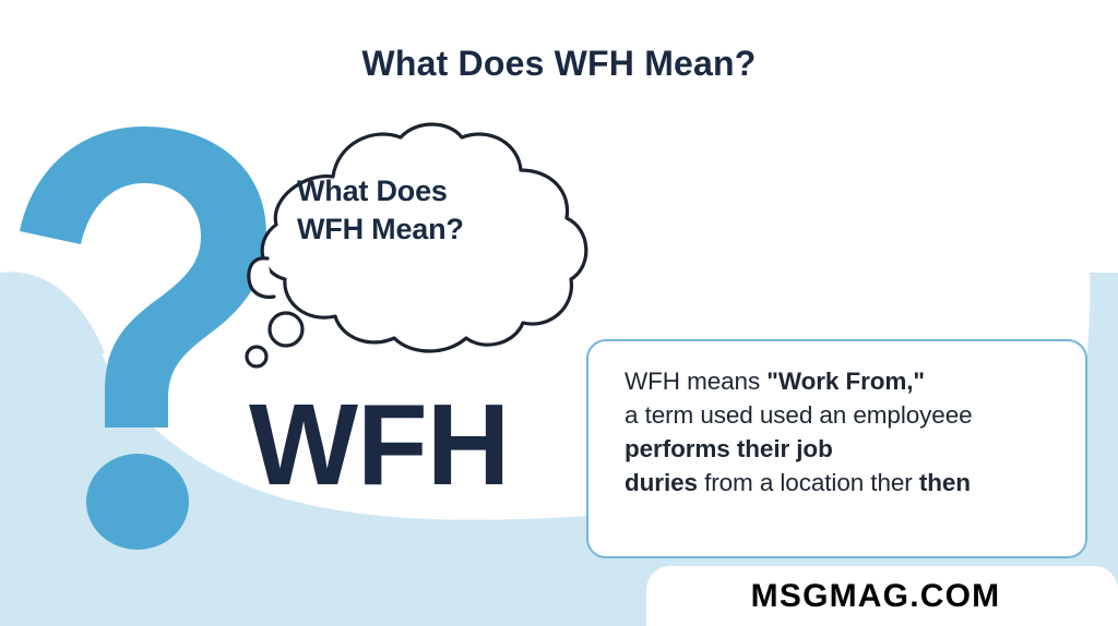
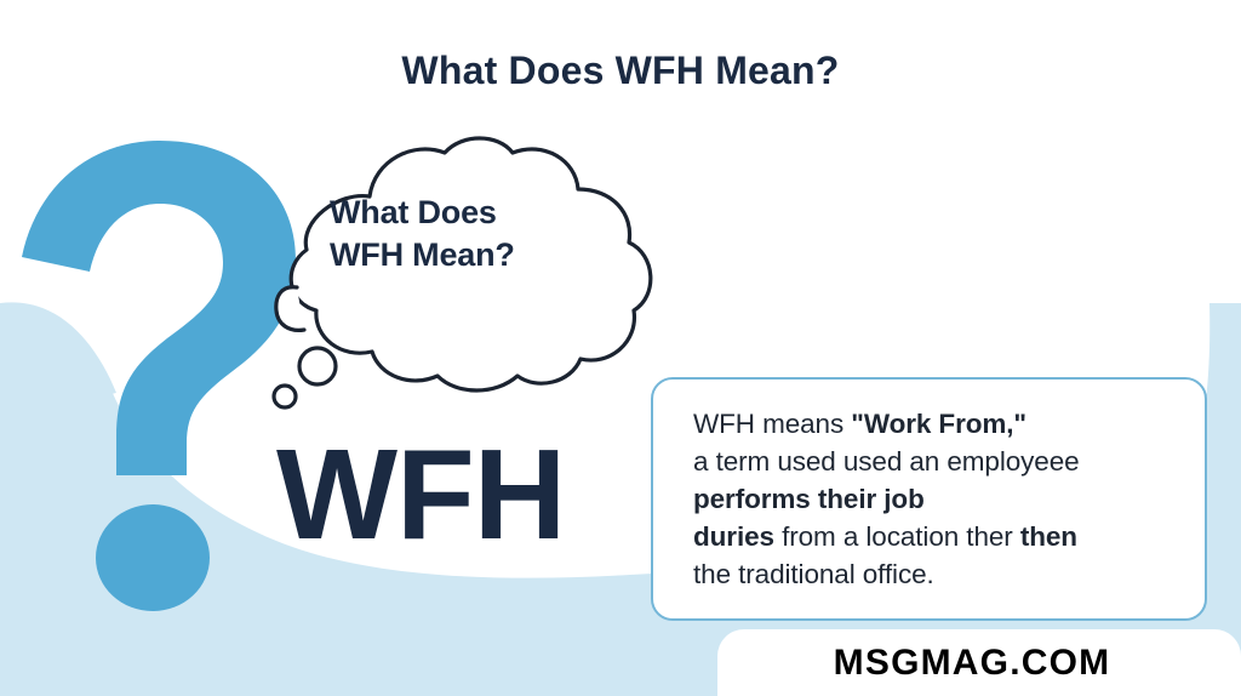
  What Does
  WFH Mean?
  WFH
  What Does WFH Mean?
  WFH means "Work From,"
  a term used used an employeee
  performs their job
  duries from a location ther then
+ the traditional office.
  MSGMAG.COM
